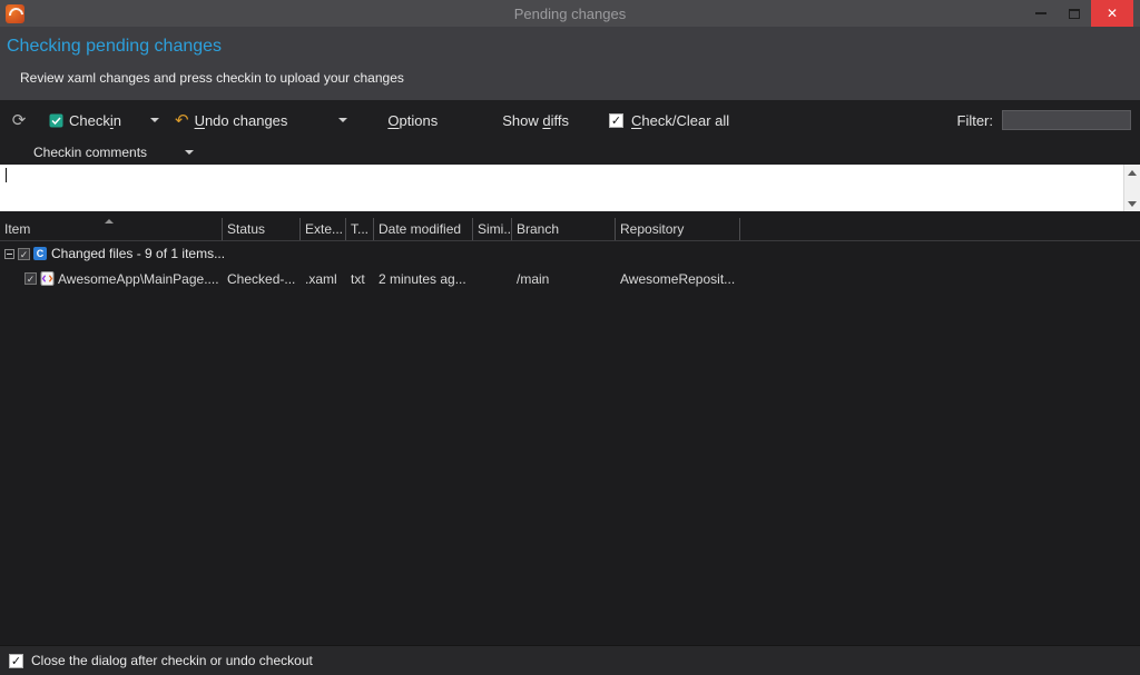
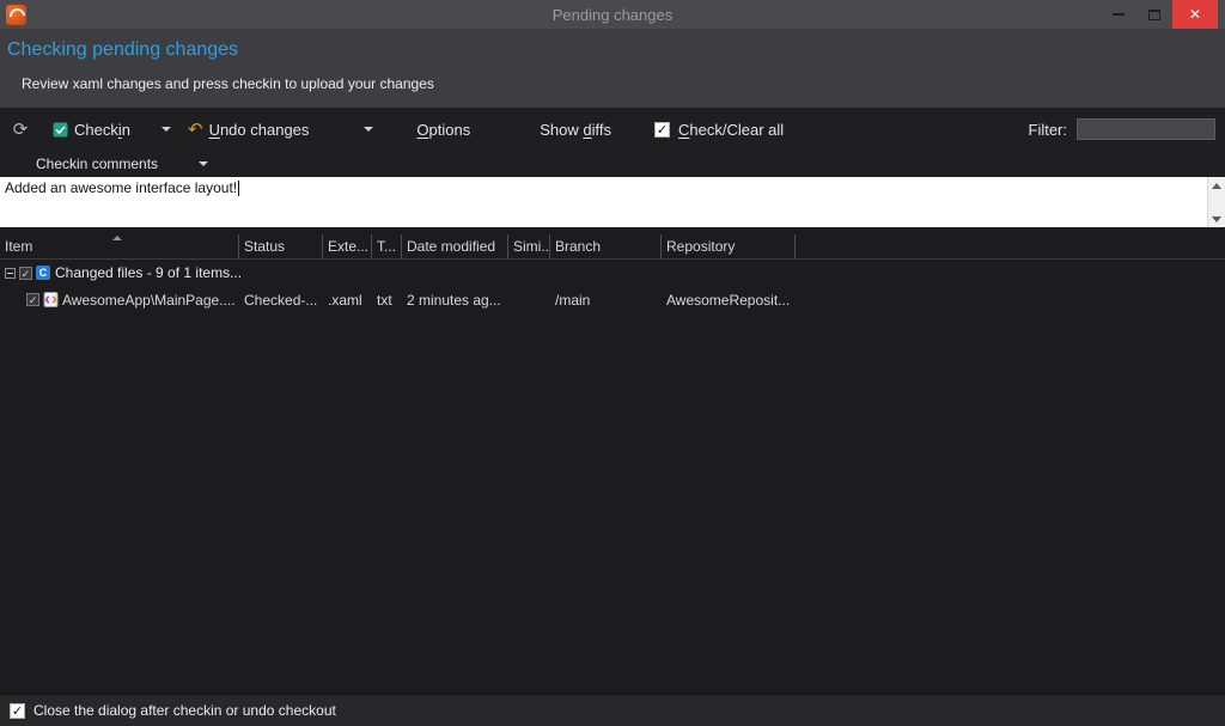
  Pending changes
  ✕
  Checking pending changes
  Review xaml changes and press checkin to upload your changes
  ⟳
  Checkin
  ↶
  Undo changes
  Options
  Show diffs
  ✓
  Check/Clear all
  Filter:
  Checkin comments
+ Added an awesome interface layout!
  Item
  Status
  Exte...
  T...
  Date modified
  Simi..
  Branch
  Repository
  ✓
  C
  Changed files - 9 of 1 items...
  ✓
  AwesomeApp\MainPage....
  Checked-...
  .xaml
  txt
  2 minutes ag...
  /main
  AwesomeReposit...
  ✓
  Close the dialog after checkin or undo checkout
